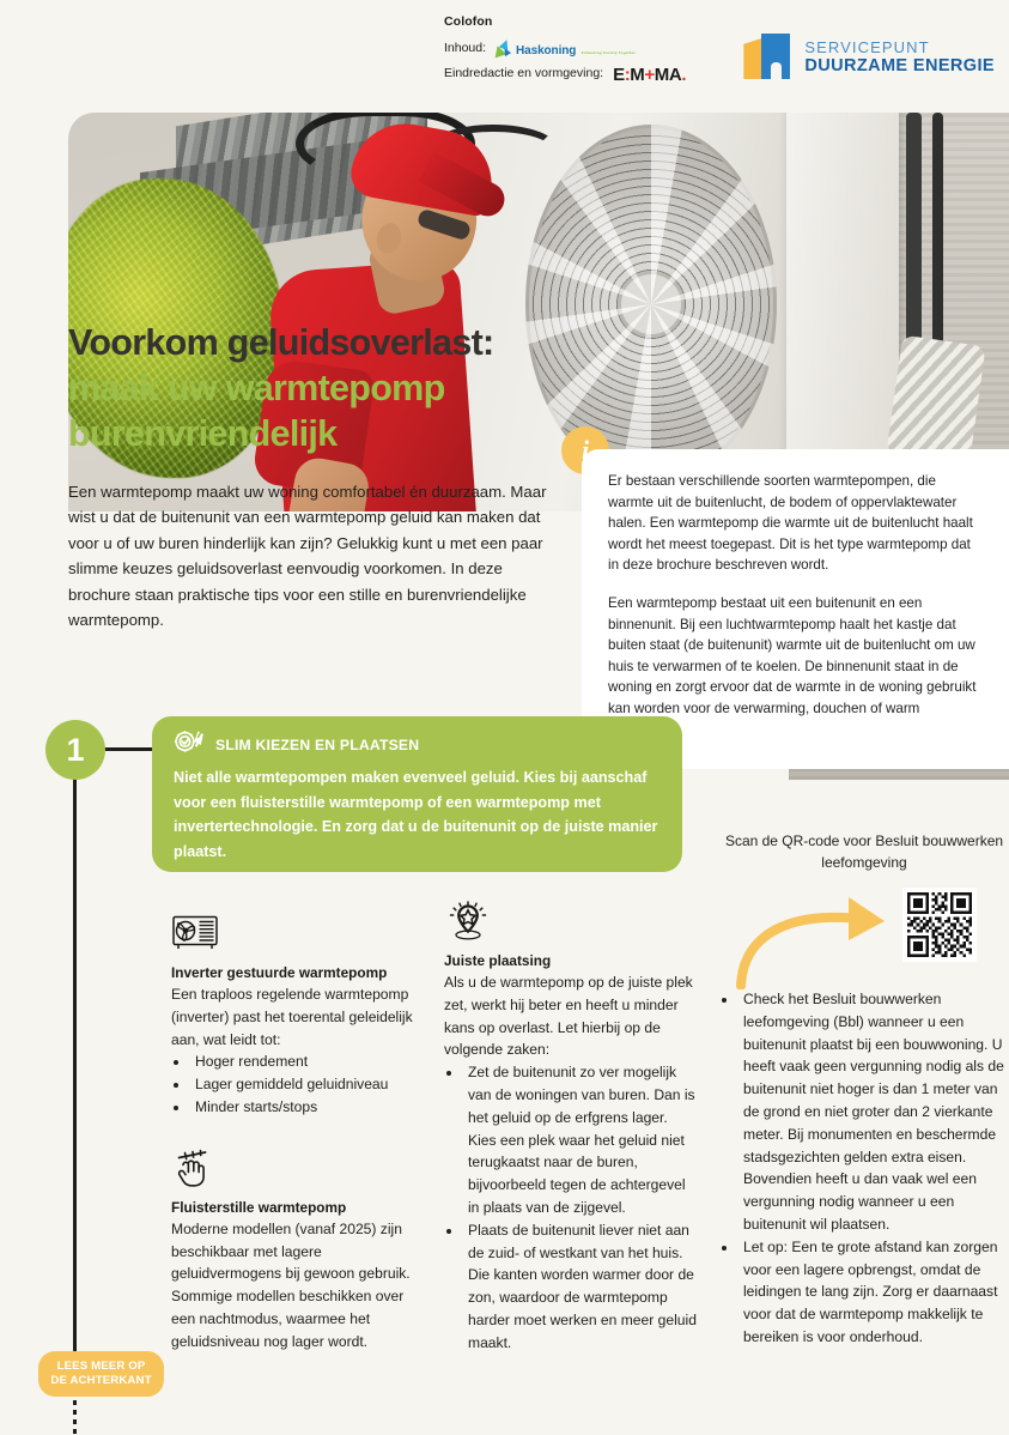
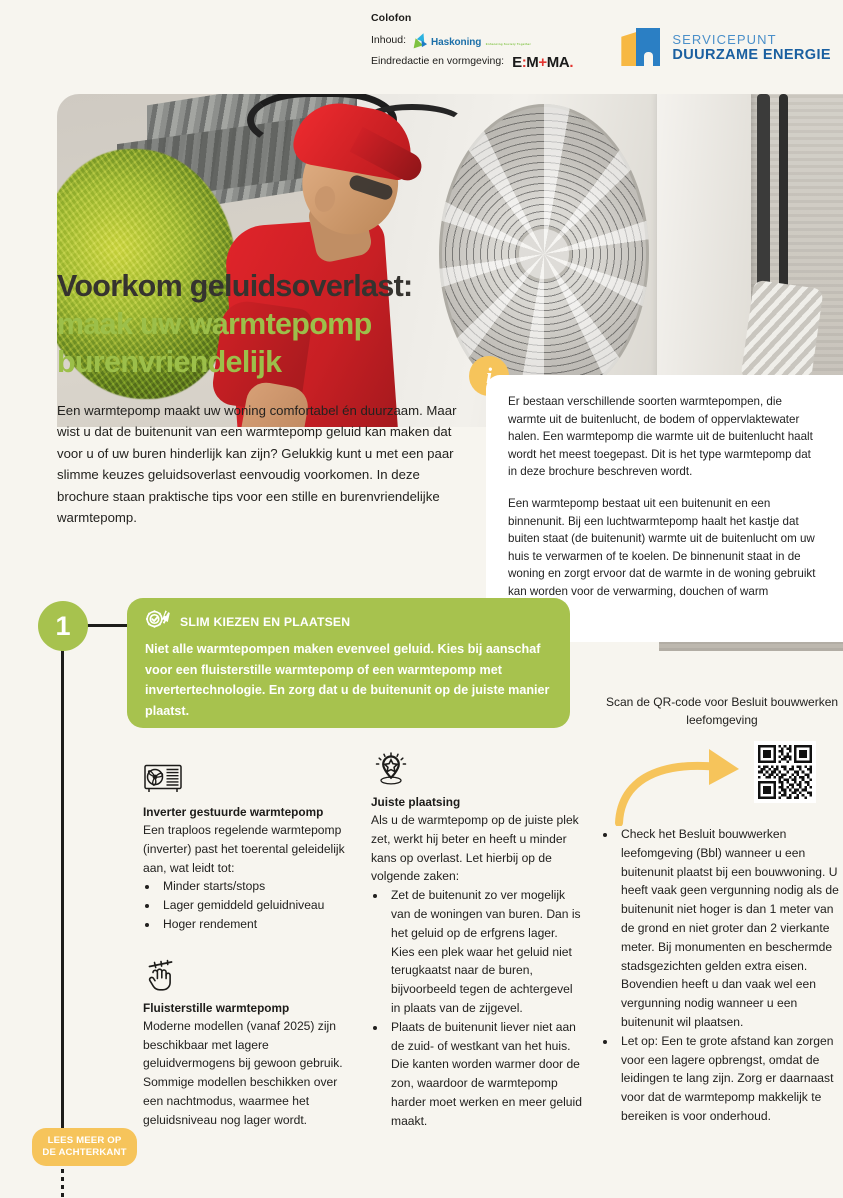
  Colofon
  Inhoud:
  Eindredactie en vormgeving:
  E:M+MA.
  SERVICEPUNT
  DUURZAME ENERGIE
  Voorkom geluidsoverlast:
  maak uw warmtepomp
  burenvriendelijk
  Een warmtepomp maakt uw woning comfortabel én duurzaam. Maar wist u dat de buitenunit van een warmtepomp geluid kan maken dat voor u of uw buren hinderlijk kan zijn? Gelukkig kunt u met een paar slimme keuzes geluidsoverlast eenvoudig voorkomen. In deze brochure staan praktische tips voor een stille en burenvriendelijke warmtepomp.
  i
  Er bestaan verschillende soorten warmtepompen, die warmte uit de buitenlucht, de bodem of oppervlaktewater halen. Een warmtepomp die warmte uit de buitenlucht haalt wordt het meest toegepast. Dit is het type warmtepomp dat in deze brochure beschreven wordt.
  Een warmtepomp bestaat uit een buitenunit en een binnenunit. Bij een luchtwarmtepomp haalt het kastje dat buiten staat (de buitenunit) warmte uit de buitenlucht om uw huis te verwarmen of te koelen. De binnenunit staat in de woning en zorgt ervoor dat de warmte in de woning gebruikt kan worden voor de verwarming, douchen of warm
  1
  SLIM KIEZEN EN PLAATSEN
  Niet alle warmtepompen maken evenveel geluid. Kies bij aanschaf voor een fluisterstille warmtepomp of een warmtepomp met invertertechnologie. En zorg dat u de buitenunit op de juiste manier plaatst.
  Inverter gestuurde warmtepomp
  Een traploos regelende warmtepomp (inverter) past het toerental geleidelijk aan, wat leidt tot:
- Hoger rendement
+ Minder starts/stops
  Lager gemiddeld geluidniveau
- Minder starts/stops
+ Hoger rendement
  Fluisterstille warmtepomp
  Moderne modellen (vanaf 2025) zijn beschikbaar met lagere geluidvermogens bij gewoon gebruik. Sommige modellen beschikken over een nachtmodus, waarmee het geluidsniveau nog lager wordt.
  Juiste plaatsing
  Als u de warmtepomp op de juiste plek zet, werkt hij beter en heeft u minder kans op overlast. Let hierbij op de volgende zaken:
  Zet de buitenunit zo ver mogelijk van de woningen van buren. Dan is het geluid op de erfgrens lager. Kies een plek waar het geluid niet terugkaatst naar de buren, bijvoorbeeld tegen de achtergevel in plaats van de zijgevel.
  Plaats de buitenunit liever niet aan de zuid- of westkant van het huis. Die kanten worden warmer door de zon, waardoor de warmtepomp harder moet werken en meer geluid maakt.
  Scan de QR-code voor Besluit bouwwerken leefomgeving
  Check het Besluit bouwwerken leefomgeving (Bbl) wanneer u een buitenunit plaatst bij een bouwwoning. U heeft vaak geen vergunning nodig als de buitenunit niet hoger is dan 1 meter van de grond en niet groter dan 2 vierkante meter. Bij monumenten en beschermde stadsgezichten gelden extra eisen. Bovendien heeft u dan vaak wel een vergunning nodig wanneer u een buitenunit wil plaatsen.
  Let op: Een te grote afstand kan zorgen voor een lagere opbrengst, omdat de leidingen te lang zijn. Zorg er daarnaast voor dat de warmtepomp makkelijk te bereiken is voor onderhoud.
  LEES MEER OP
  DE ACHTERKANT
